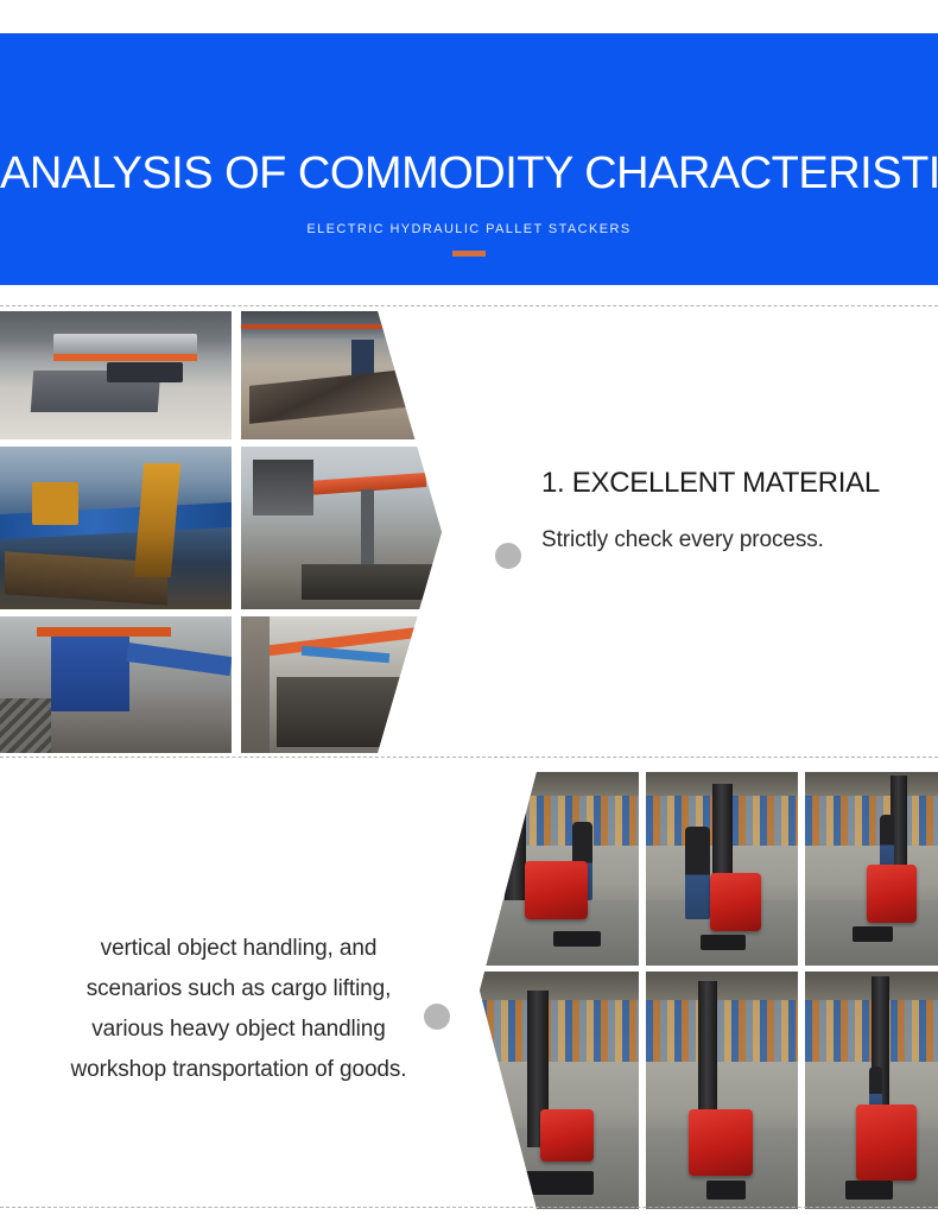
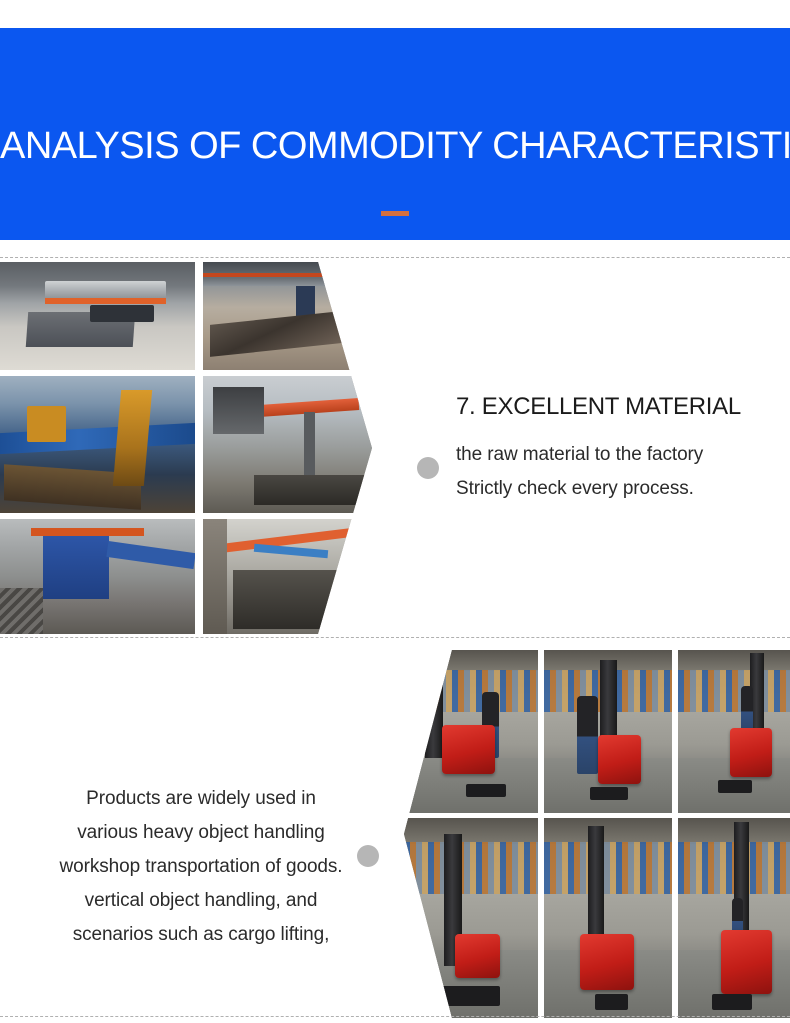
  ANALYSIS OF COMMODITY CHARACTERISTI
- ELECTRIC HYDRAULIC PALLET STACKERS
- 1. EXCELLENT MATERIAL
+ 7. EXCELLENT MATERIAL
+ the raw material to the factory
  Strictly check every process.
+ Products are widely used in
- vertical object handling, and
+ various heavy object handling
- scenarios such as cargo lifting,
+ workshop transportation of goods.
- various heavy object handling
+ vertical object handling, and
- workshop transportation of goods.
+ scenarios such as cargo lifting,
